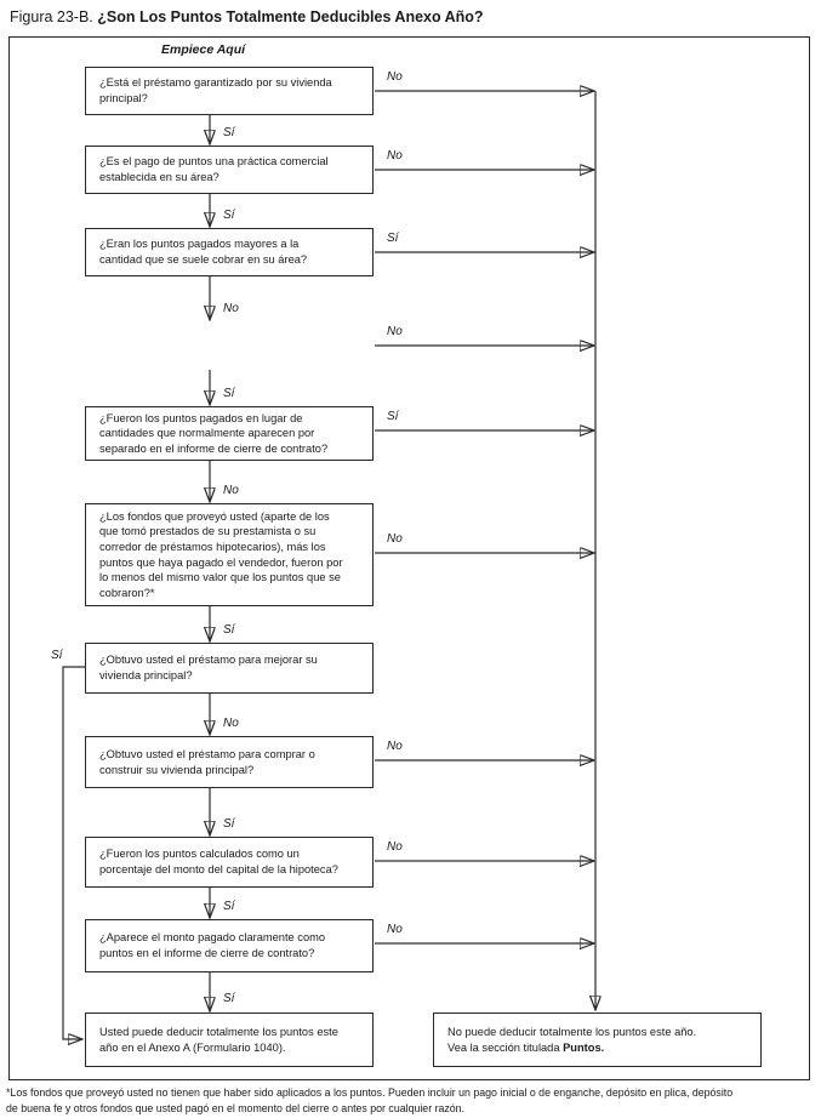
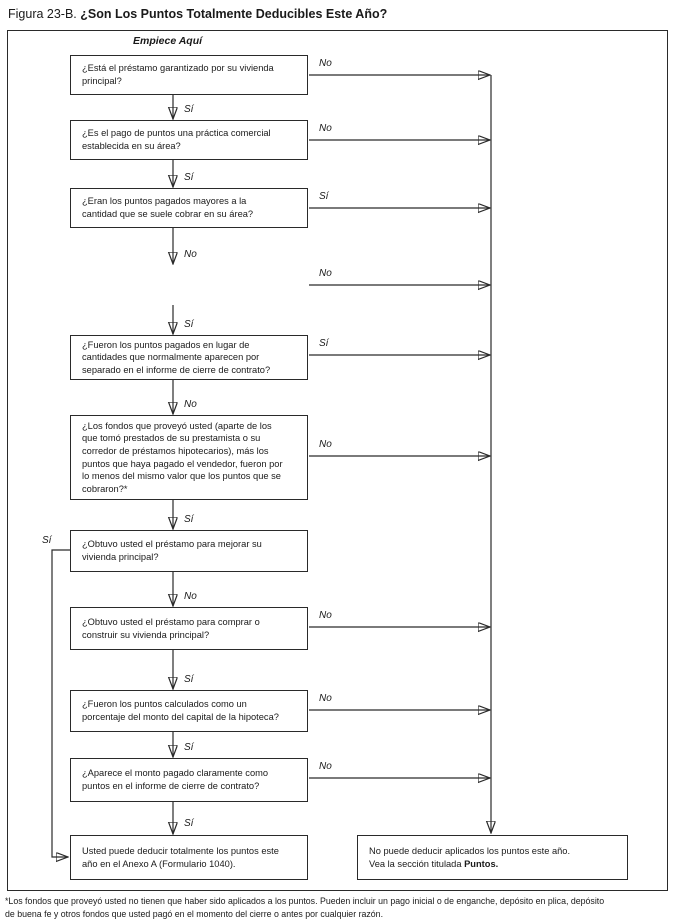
- Figura 23-B. ¿Son Los Puntos Totalmente Deducibles Anexo Año?
+ Figura 23-B. ¿Son Los Puntos Totalmente Deducibles Este Año?
  Empiece Aquí
  ¿Está el préstamo garantizado por su vivienda
  principal?
  ¿Es el pago de puntos una práctica comercial
  establecida en su área?
  ¿Eran los puntos pagados mayores a la
  cantidad que se suele cobrar en su área?
  ¿Fueron los puntos pagados en lugar de
  cantidades que normalmente aparecen por
  separado en el informe de cierre de contrato?
  ¿Los fondos que proveyó usted (aparte de los
  que tomó prestados de su prestamista o su
  corredor de préstamos hipotecarios), más los
  puntos que haya pagado el vendedor, fueron por
  lo menos del mismo valor que los puntos que se
  cobraron?*
  ¿Obtuvo usted el préstamo para mejorar su
  vivienda principal?
  ¿Obtuvo usted el préstamo para comprar o
  construir su vivienda principal?
  ¿Fueron los puntos calculados como un
  porcentaje del monto del capital de la hipoteca?
  ¿Aparece el monto pagado claramente como
  puntos en el informe de cierre de contrato?
  Usted puede deducir totalmente los puntos este
  año en el Anexo A (Formulario 1040).
- No puede deducir totalmente los puntos este año.
+ No puede deducir aplicados los puntos este año.
  Vea la sección titulada Puntos.
  Sí
  Sí
  No
  Sí
  No
  Sí
  No
  Sí
  Sí
  Sí
  No
  No
  Sí
  No
  Sí
  No
  Sí
  No
  No
  No
  *Los fondos que proveyó usted no tienen que haber sido aplicados a los puntos. Pueden incluir un pago inicial o de enganche, depósito en plica, depósito
  de buena fe y otros fondos que usted pagó en el momento del cierre o antes por cualquier razón.
